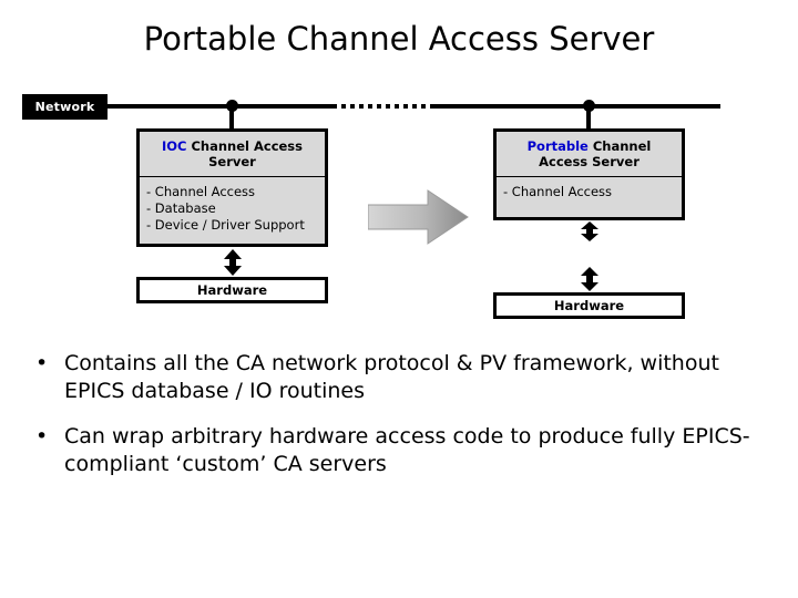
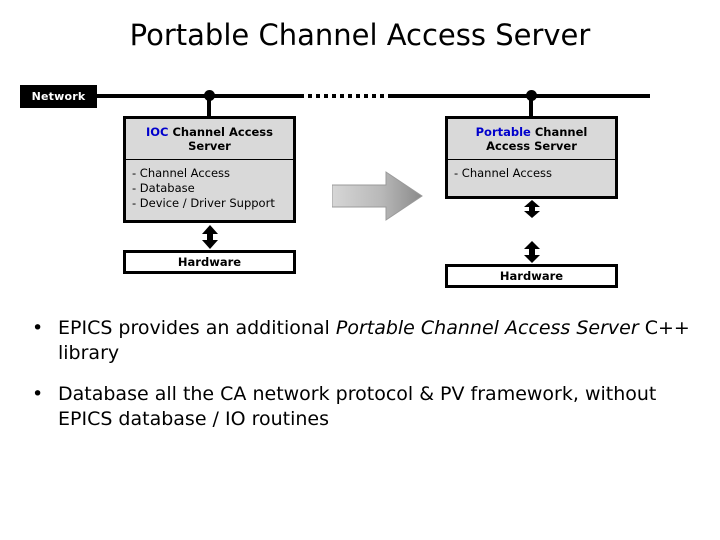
  Portable Channel Access Server
  Network
  IOC Channel Access Server
  - Channel Access
  - Database
  - Device / Driver Support
  Hardware
  Portable Channel Access Server
  - Channel Access
  Hardware
+ EPICS provides an additional Portable Channel Access Server C++ library
- Contains all the CA network protocol & PV framework, without EPICS database / IO routines
+ Database all the CA network protocol & PV framework, without EPICS database / IO routines
- Can wrap arbitrary hardware access code to produce fully EPICS-compliant ‘custom’ CA servers
